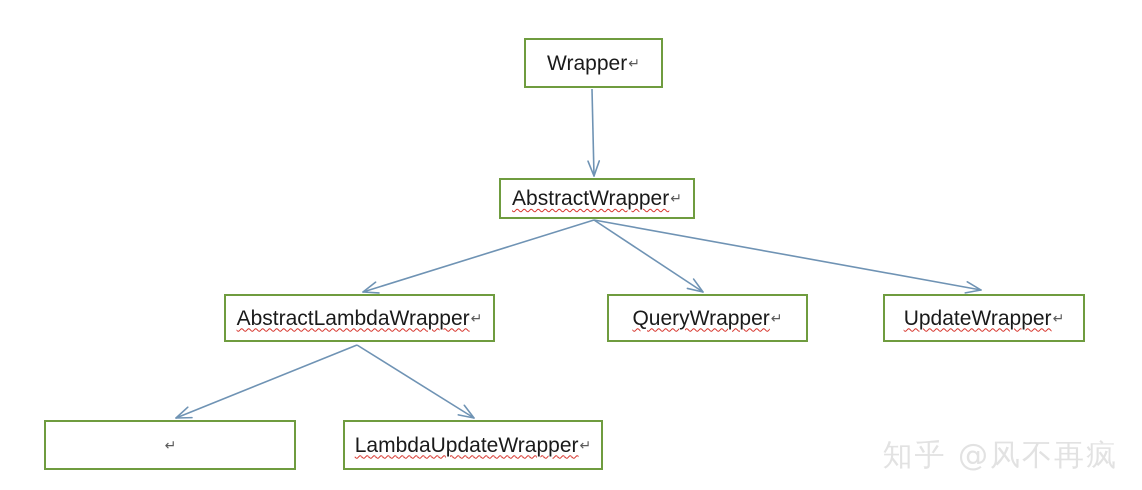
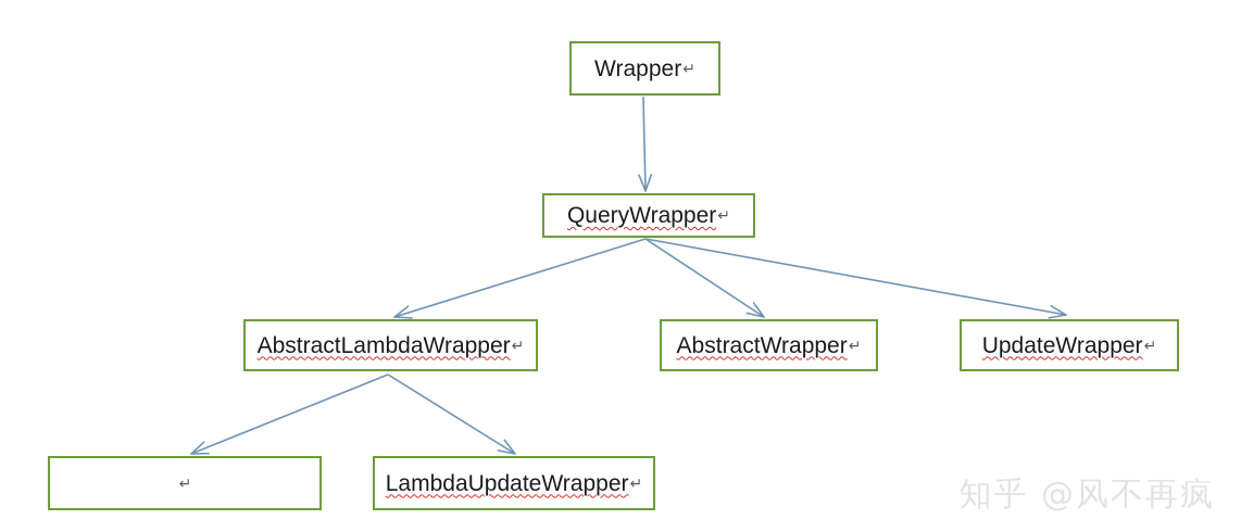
  Wrapper
  ↵
- AbstractWrapper
+ QueryWrapper
  ↵
  AbstractLambdaWrapper
  ↵
- QueryWrapper
+ AbstractWrapper
  ↵
  UpdateWrapper
  ↵
  ↵
  LambdaUpdateWrapper
  ↵
  知乎 @风不再疯
